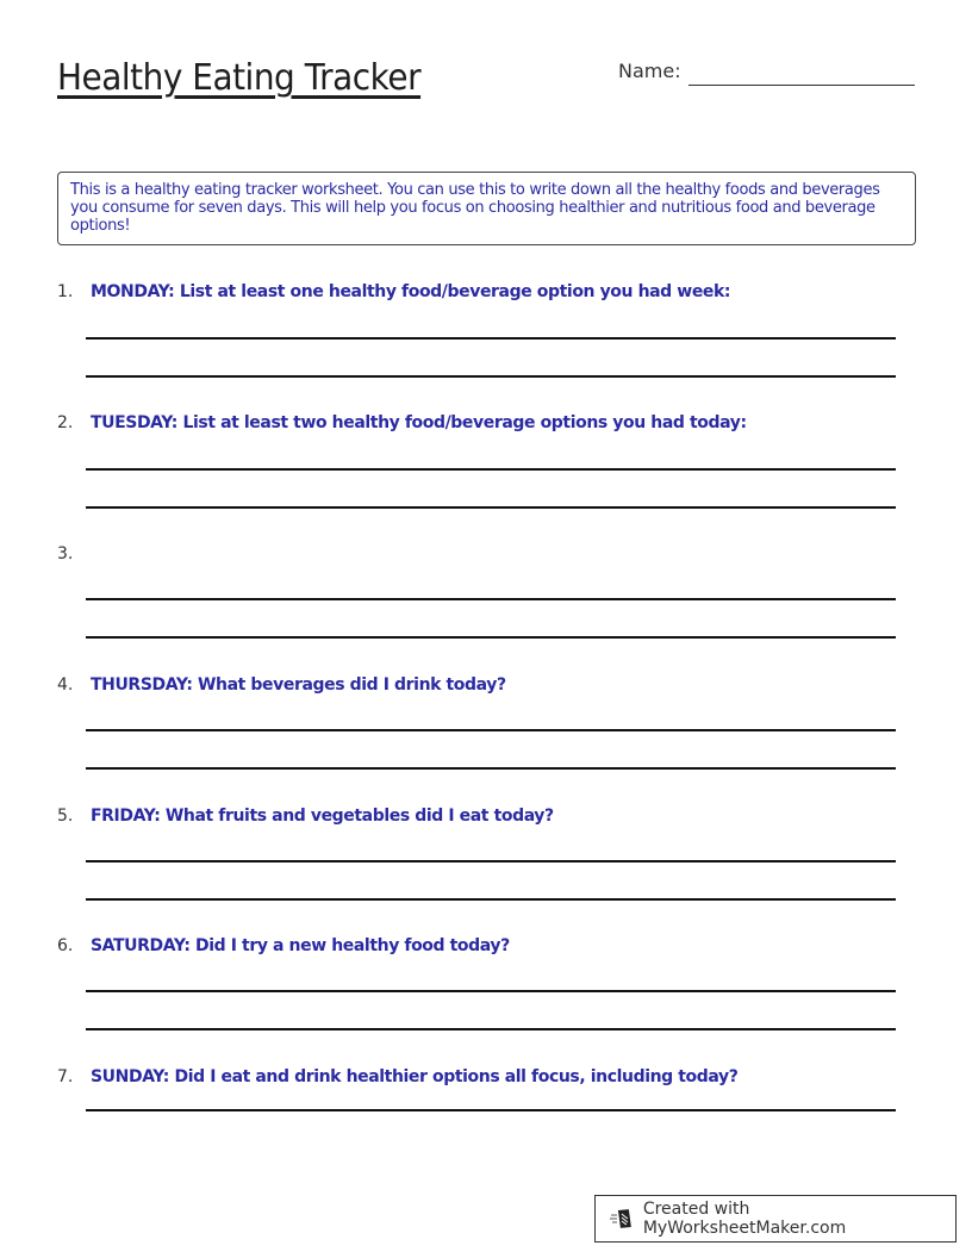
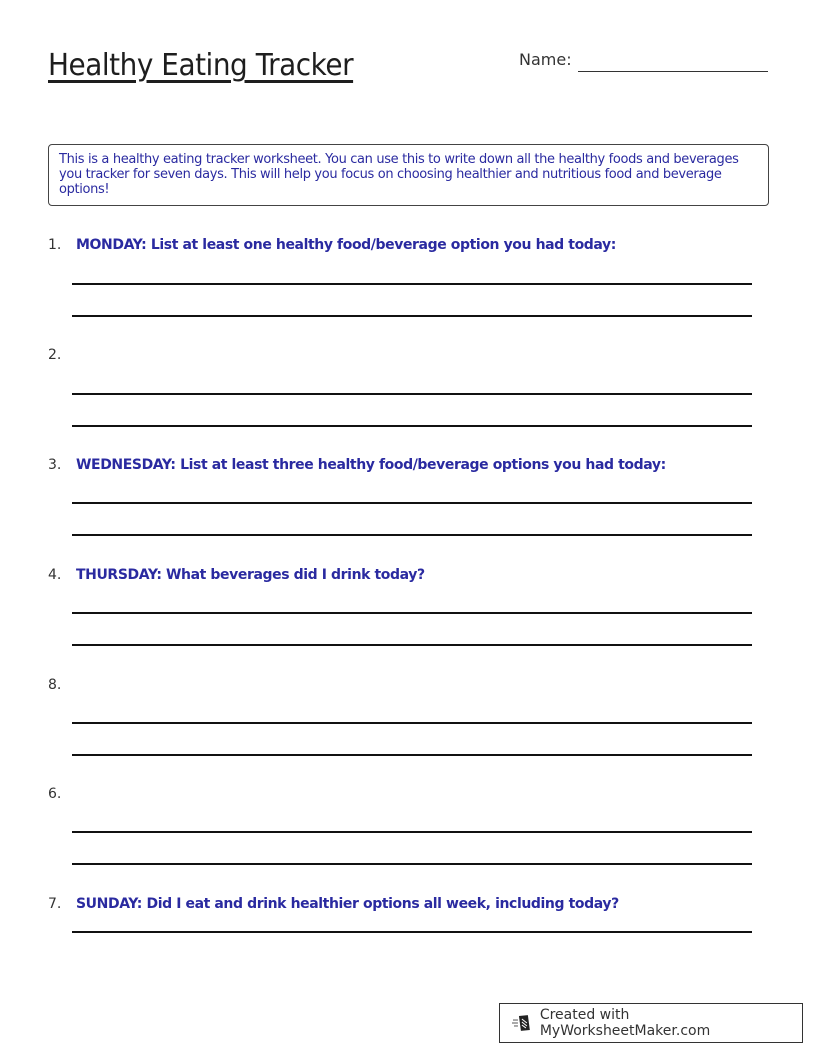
  Healthy Eating Tracker
  Name:
- This is a healthy eating tracker worksheet. You can use this to write down all the healthy foods and beverages you consume for seven days. This will help you focus on choosing healthier and nutritious food and beverage options!
+ This is a healthy eating tracker worksheet. You can use this to write down all the healthy foods and beverages you tracker for seven days. This will help you focus on choosing healthier and nutritious food and beverage options!
  1.
- MONDAY: List at least one healthy food/beverage option you had week:
+ MONDAY: List at least one healthy food/beverage option you had today:
  2.
- TUESDAY: List at least two healthy food/beverage options you had today:
  3.
+ WEDNESDAY: List at least three healthy food/beverage options you had today:
  4.
  THURSDAY: What beverages did I drink today?
- 5.
+ 8.
- FRIDAY: What fruits and vegetables did I eat today?
  6.
- SATURDAY: Did I try a new healthy food today?
  7.
- SUNDAY: Did I eat and drink healthier options all focus, including today?
+ SUNDAY: Did I eat and drink healthier options all week, including today?
  Created with MyWorksheetMaker.com
